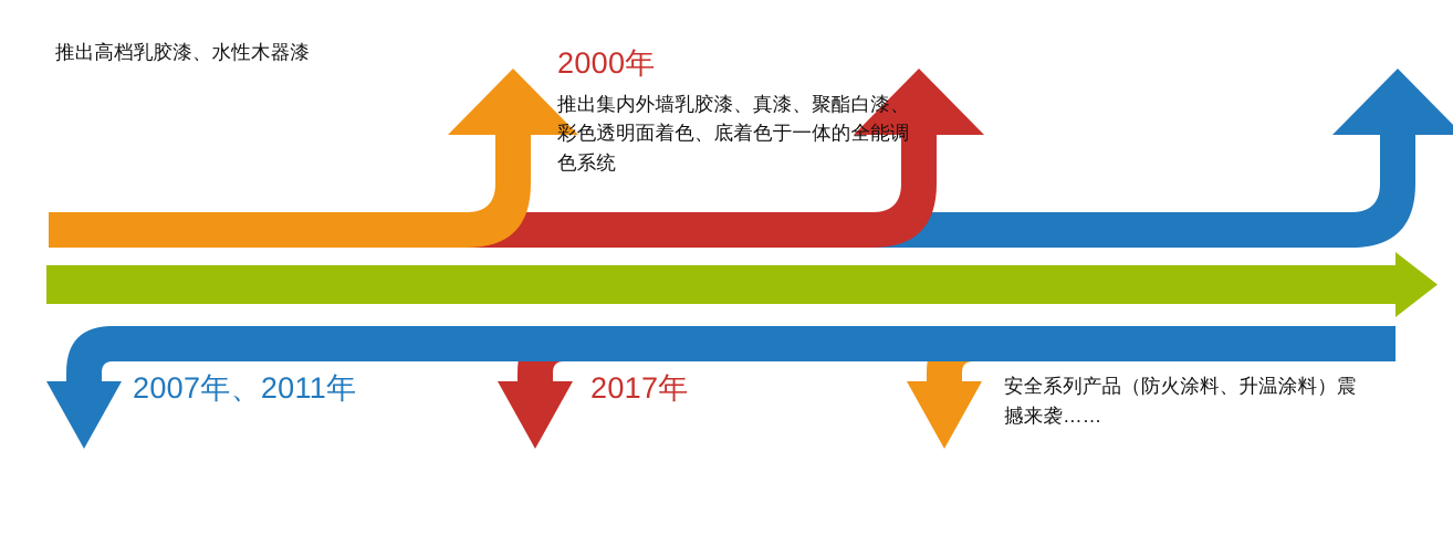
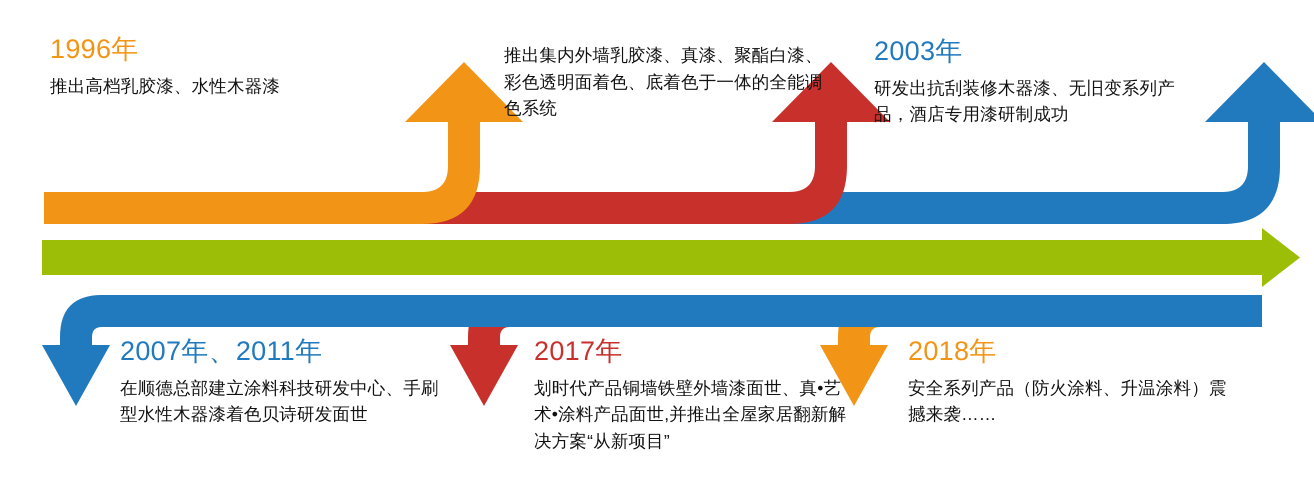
+ 1996年
  推出高档乳胶漆、水性木器漆
- 2000年
  推出集内外墙乳胶漆、真漆、聚酯白漆、彩色透明面着色、底着色于一体的全能调色系统
+ 2003年
+ 研发出抗刮装修木器漆、无旧变系列产品，酒店专用漆研制成功
  2007年、2011年
+ 在顺德总部建立涂料科技研发中心、手刷型水性木器漆着色贝诗研发面世
  2017年
+ 划时代产品铜墙铁壁外墙漆面世、真•艺术•涂料产品面世,并推出全屋家居翻新解决方案“从新项目”
+ 2018年
  安全系列产品（防火涂料、升温涂料）震撼来袭……
